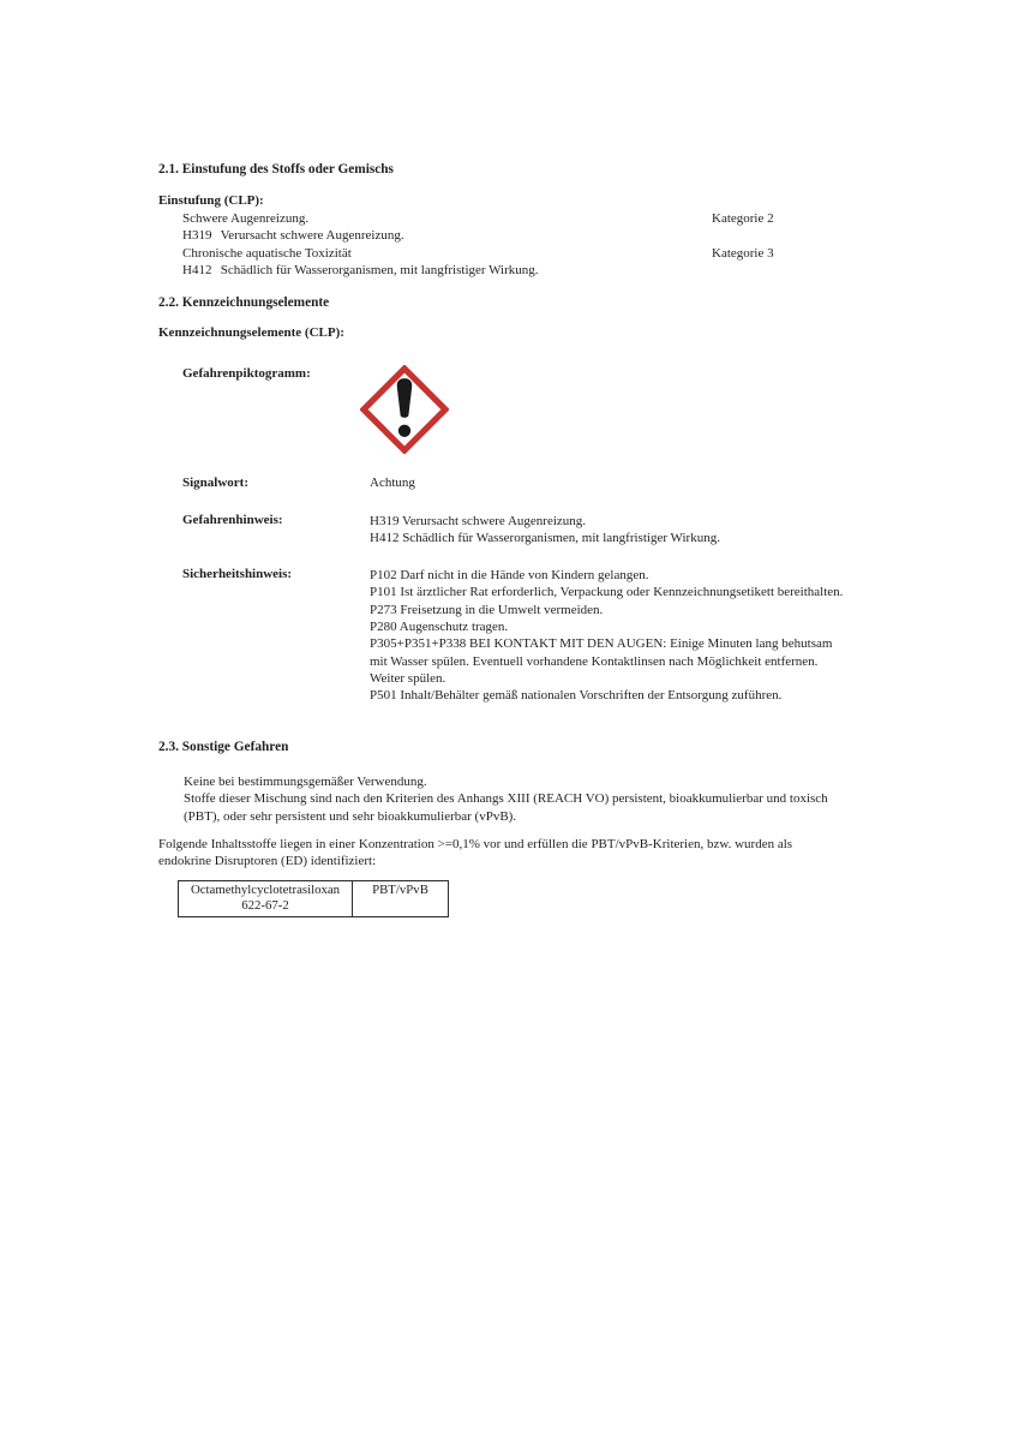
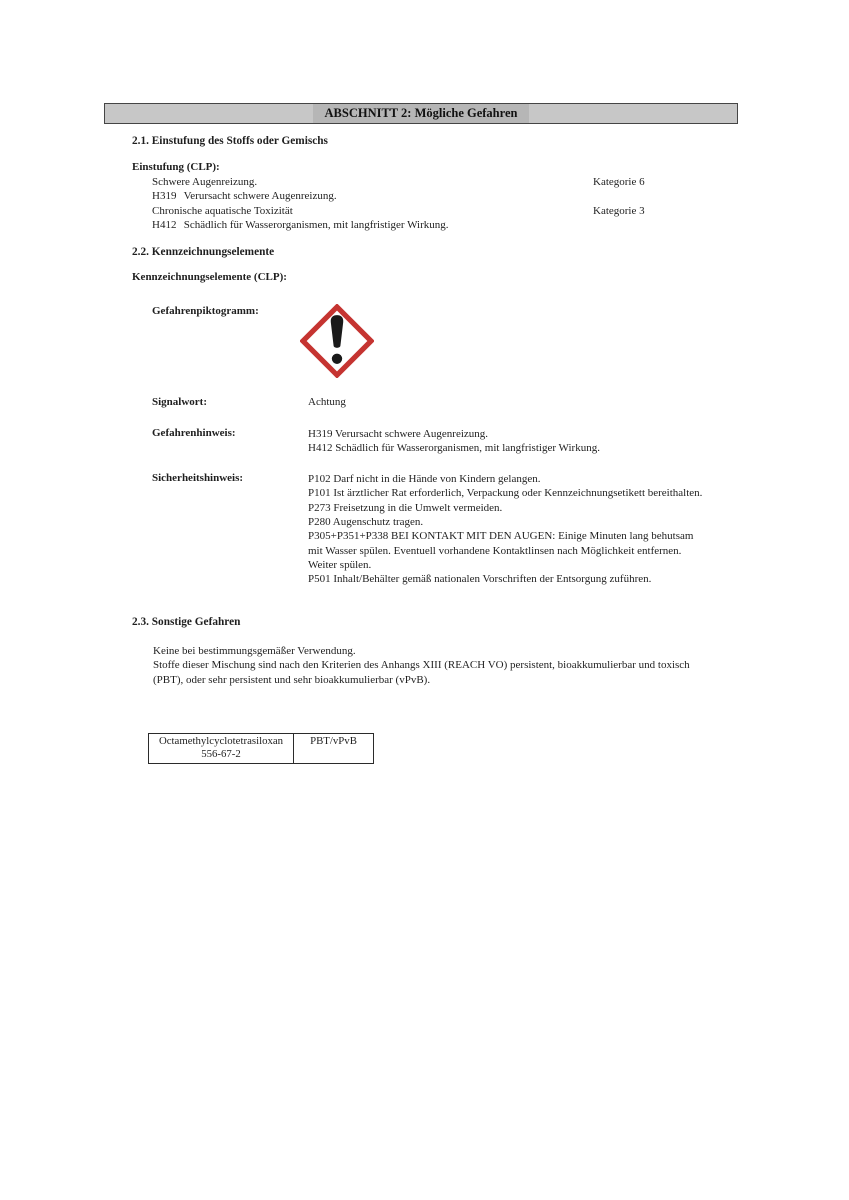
+ ABSCHNITT 2: Mögliche Gefahren
  2.1. Einstufung des Stoffs oder Gemischs
  Einstufung (CLP):
  Schwere Augenreizung.
- Kategorie 2
+ Kategorie 6
  H319 Verursacht schwere Augenreizung.
  Chronische aquatische Toxizität
  Kategorie 3
  H412 Schädlich für Wasserorganismen, mit langfristiger Wirkung.
  2.2. Kennzeichnungselemente
  Kennzeichnungselemente (CLP):
  Gefahrenpiktogramm:
  Signalwort:
  Achtung
  Gefahrenhinweis:
  H319 Verursacht schwere Augenreizung.
  H412 Schädlich für Wasserorganismen, mit langfristiger Wirkung.
  Sicherheitshinweis:
  P102 Darf nicht in die Hände von Kindern gelangen.
  P101 Ist ärztlicher Rat erforderlich, Verpackung oder Kennzeichnungsetikett bereithalten.
  P273 Freisetzung in die Umwelt vermeiden.
  P280 Augenschutz tragen.
  P305+P351+P338 BEI KONTAKT MIT DEN AUGEN: Einige Minuten lang behutsam
  mit Wasser spülen. Eventuell vorhandene Kontaktlinsen nach Möglichkeit entfernen.
  Weiter spülen.
  P501 Inhalt/Behälter gemäß nationalen Vorschriften der Entsorgung zuführen.
  2.3. Sonstige Gefahren
  Keine bei bestimmungsgemäßer Verwendung.
  Stoffe dieser Mischung sind nach den Kriterien des Anhangs XIII (REACH VO) persistent, bioakkumulierbar und toxisch
  (PBT), oder sehr persistent und sehr bioakkumulierbar (vPvB).
- Folgende Inhaltsstoffe liegen in einer Konzentration >=0,1% vor und erfüllen die PBT/vPvB-Kriterien, bzw. wurden als
- endokrine Disruptoren (ED) identifiziert:
- Octamethylcyclotetrasiloxan 622-67-2	PBT/vPvB
+ Octamethylcyclotetrasiloxan 556-67-2	PBT/vPvB
